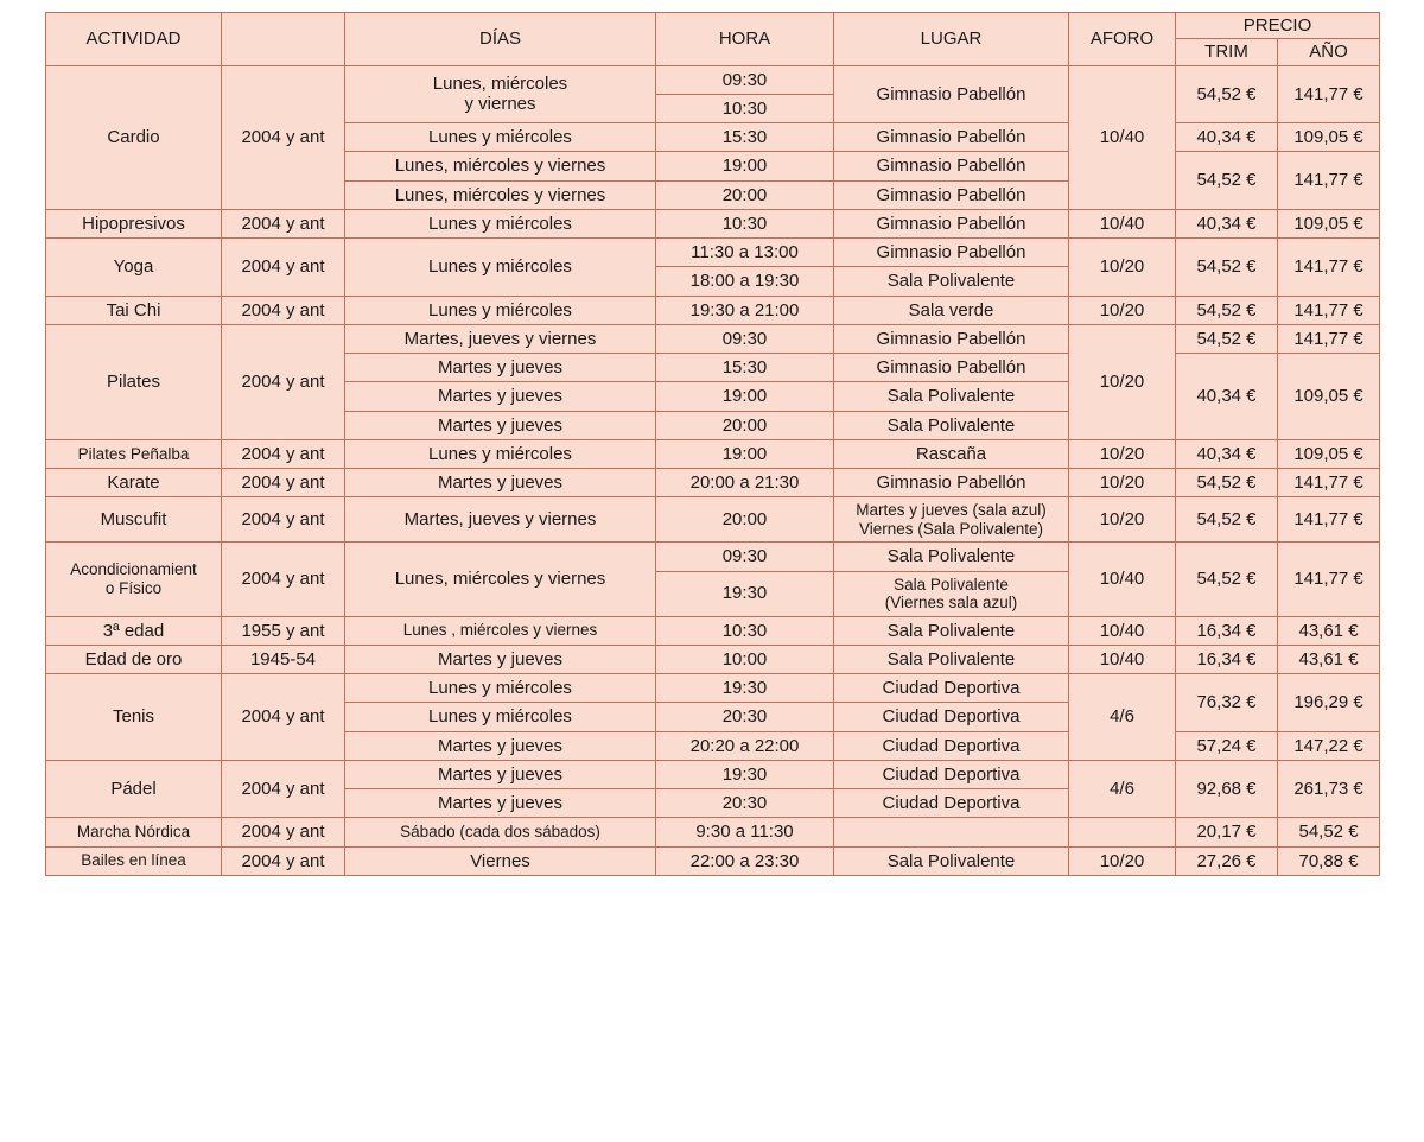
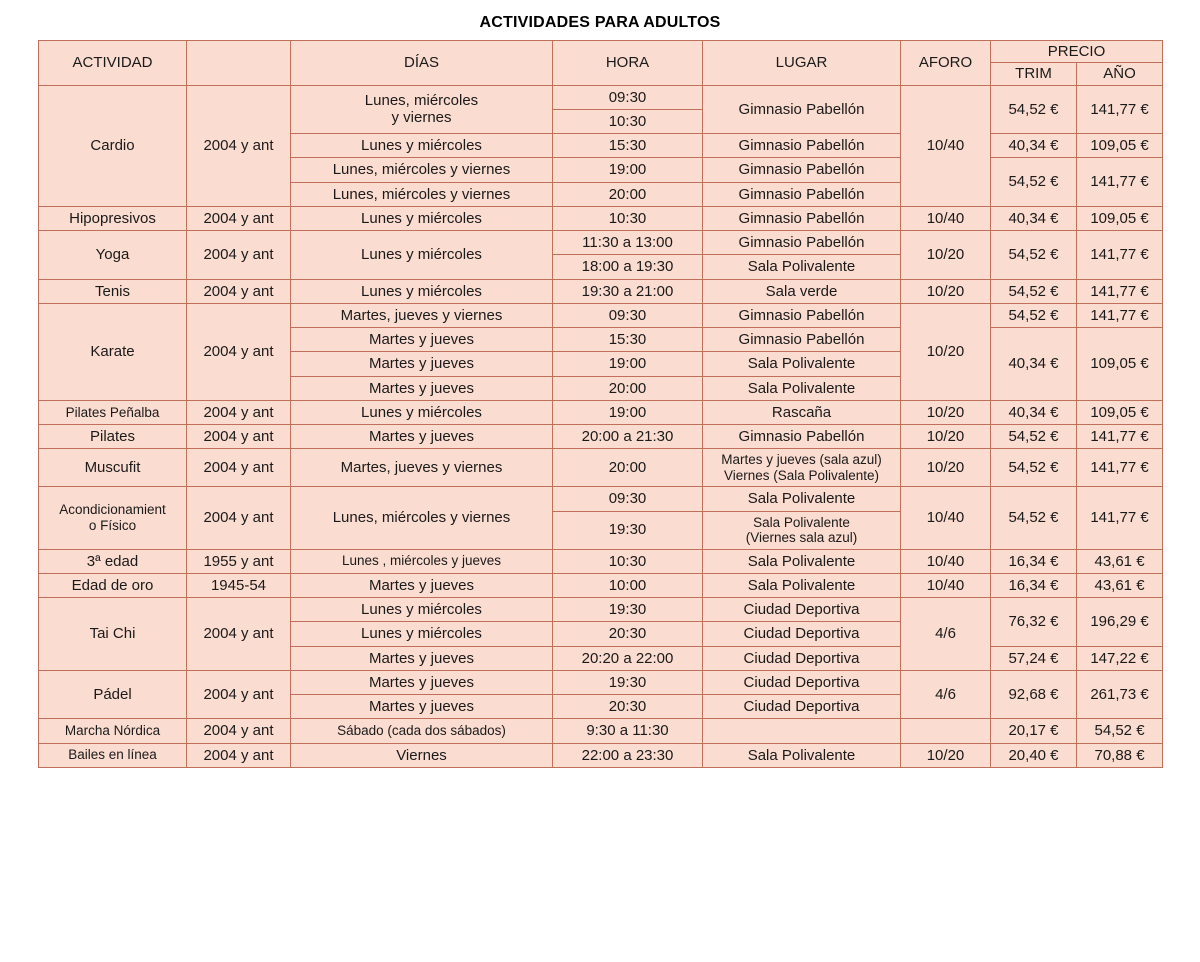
+ ACTIVIDADES PARA ADULTOS
  ACTIVIDAD		DÍAS	HORA	LUGAR	AFORO	PRECIO
  TRIM	AÑO
  Cardio	2004 y ant	Lunes, miércoles y viernes	09:30	Gimnasio Pabellón	10/40	54,52 €	141,77 €
  10:30
  Lunes y miércoles	15:30	Gimnasio Pabellón	40,34 €	109,05 €
  Lunes, miércoles y viernes	19:00	Gimnasio Pabellón	54,52 €	141,77 €
  Lunes, miércoles y viernes	20:00	Gimnasio Pabellón
  Hipopresivos	2004 y ant	Lunes y miércoles	10:30	Gimnasio Pabellón	10/40	40,34 €	109,05 €
  Yoga	2004 y ant	Lunes y miércoles	11:30 a 13:00	Gimnasio Pabellón	10/20	54,52 €	141,77 €
  18:00 a 19:30	Sala Polivalente
- Tai Chi	2004 y ant	Lunes y miércoles	19:30 a 21:00	Sala verde	10/20	54,52 €	141,77 €
+ Tenis	2004 y ant	Lunes y miércoles	19:30 a 21:00	Sala verde	10/20	54,52 €	141,77 €
- Pilates	2004 y ant	Martes, jueves y viernes	09:30	Gimnasio Pabellón	10/20	54,52 €	141,77 €
+ Karate	2004 y ant	Martes, jueves y viernes	09:30	Gimnasio Pabellón	10/20	54,52 €	141,77 €
  Martes y jueves	15:30	Gimnasio Pabellón	40,34 €	109,05 €
  Martes y jueves	19:00	Sala Polivalente
  Martes y jueves	20:00	Sala Polivalente
  Pilates Peñalba	2004 y ant	Lunes y miércoles	19:00	Rascaña	10/20	40,34 €	109,05 €
- Karate	2004 y ant	Martes y jueves	20:00 a 21:30	Gimnasio Pabellón	10/20	54,52 €	141,77 €
+ Pilates	2004 y ant	Martes y jueves	20:00 a 21:30	Gimnasio Pabellón	10/20	54,52 €	141,77 €
  Muscufit	2004 y ant	Martes, jueves y viernes	20:00	Martes y jueves (sala azul) Viernes (Sala Polivalente)	10/20	54,52 €	141,77 €
  Acondicionamient o Físico	2004 y ant	Lunes, miércoles y viernes	09:30	Sala Polivalente	10/40	54,52 €	141,77 €
  19:30	Sala Polivalente (Viernes sala azul)
- 3ª edad	1955 y ant	Lunes , miércoles y viernes	10:30	Sala Polivalente	10/40	16,34 €	43,61 €
+ 3ª edad	1955 y ant	Lunes , miércoles y jueves	10:30	Sala Polivalente	10/40	16,34 €	43,61 €
  Edad de oro	1945-54	Martes y jueves	10:00	Sala Polivalente	10/40	16,34 €	43,61 €
- Tenis	2004 y ant	Lunes y miércoles	19:30	Ciudad Deportiva	4/6	76,32 €	196,29 €
+ Tai Chi	2004 y ant	Lunes y miércoles	19:30	Ciudad Deportiva	4/6	76,32 €	196,29 €
  Lunes y miércoles	20:30	Ciudad Deportiva
  Martes y jueves	20:20 a 22:00	Ciudad Deportiva	57,24 €	147,22 €
  Pádel	2004 y ant	Martes y jueves	19:30	Ciudad Deportiva	4/6	92,68 €	261,73 €
  Martes y jueves	20:30	Ciudad Deportiva
  Marcha Nórdica	2004 y ant	Sábado (cada dos sábados)	9:30 a 11:30			20,17 €	54,52 €
- Bailes en línea	2004 y ant	Viernes	22:00 a 23:30	Sala Polivalente	10/20	27,26 €	70,88 €
+ Bailes en línea	2004 y ant	Viernes	22:00 a 23:30	Sala Polivalente	10/20	20,40 €	70,88 €
